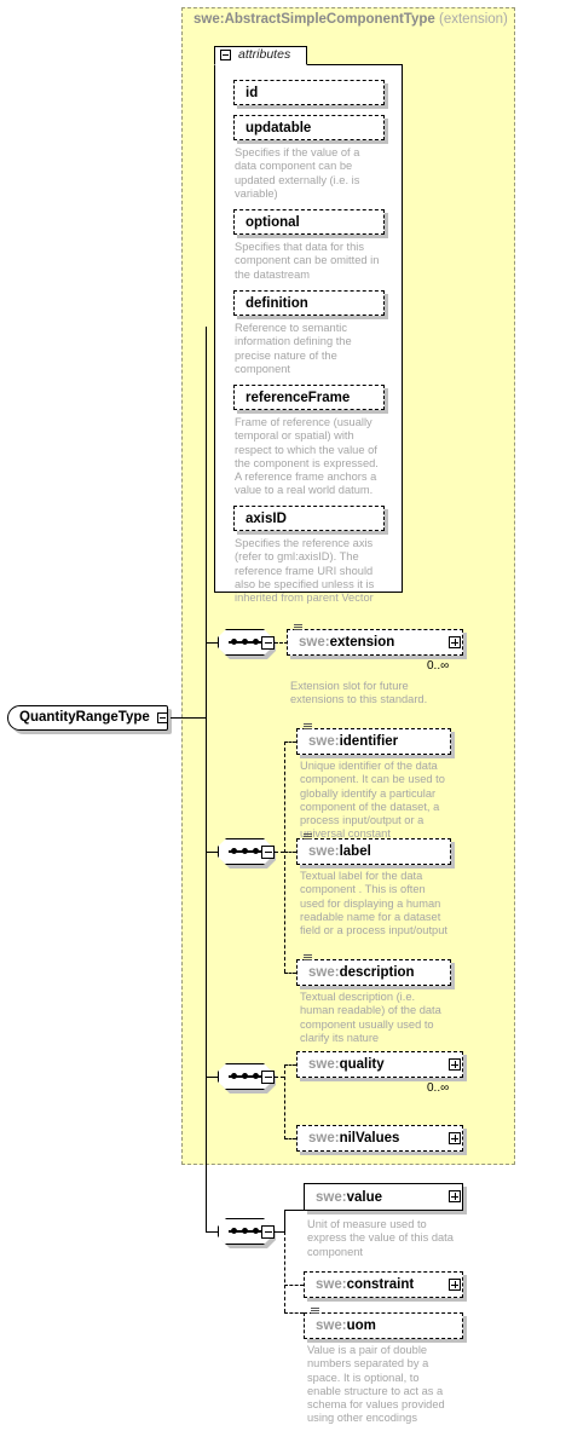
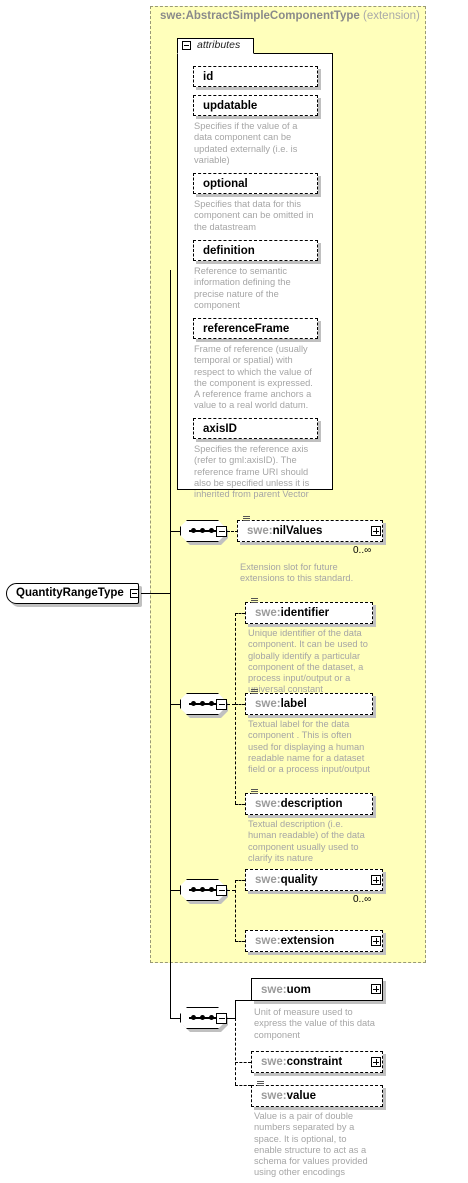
  swe:AbstractSimpleComponentType (extension)
  attributes
  id
  updatable
  Specifies if the value of a
  data component can be
  updated externally (i.e. is
  variable)
  optional
  Specifies that data for this
  component can be omitted in
  the datastream
  definition
  Reference to semantic
  information defining the
  precise nature of the
  component
  referenceFrame
  Frame of reference (usually
  temporal or spatial) with
  respect to which the value of
  the component is expressed.
  A reference frame anchors a
  value to a real world datum.
  axisID
  Specifies the reference axis
  (refer to gml:axisID). The
  reference frame URI should
  also be specified unless it is
  inherited from parent Vector
  QuantityRangeType
- swe:extension
+ swe:nilValues
  0..∞
  Extension slot for future
  extensions to this standard.
  swe:identifier
  Unique identifier of the data
  component. It can be used to
  globally identify a particular
  component of the dataset, a
  process input/output or a
  iversal constant
  swe:label
  Textual label for the data
  component . This is often
  used for displaying a human
  readable name for a dataset
  field or a process input/output
  swe:description
  Textual description (i.e.
  human readable) of the data
  component usually used to
  clarify its nature
  swe:quality
  0..∞
- swe:nilValues
+ swe:extension
- swe:value
+ swe:uom
  Unit of measure used to
  express the value of this data
  component
  swe:constraint
- swe:uom
+ swe:value
  Value is a pair of double
  numbers separated by a
  space. It is optional, to
  enable structure to act as a
  schema for values provided
  using other encodings
